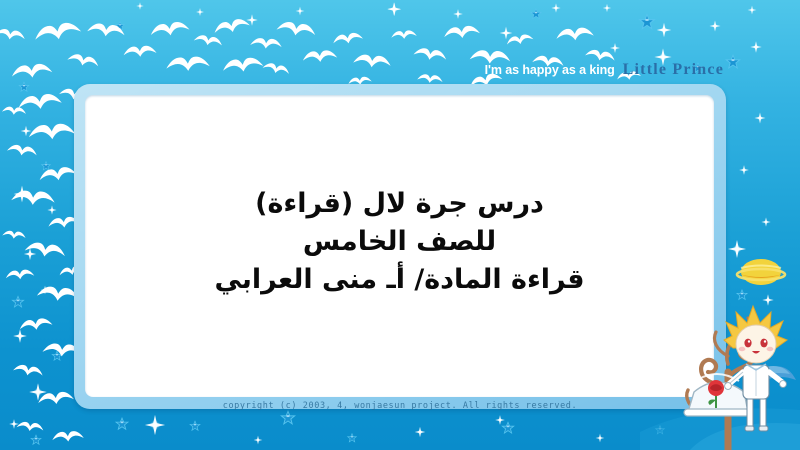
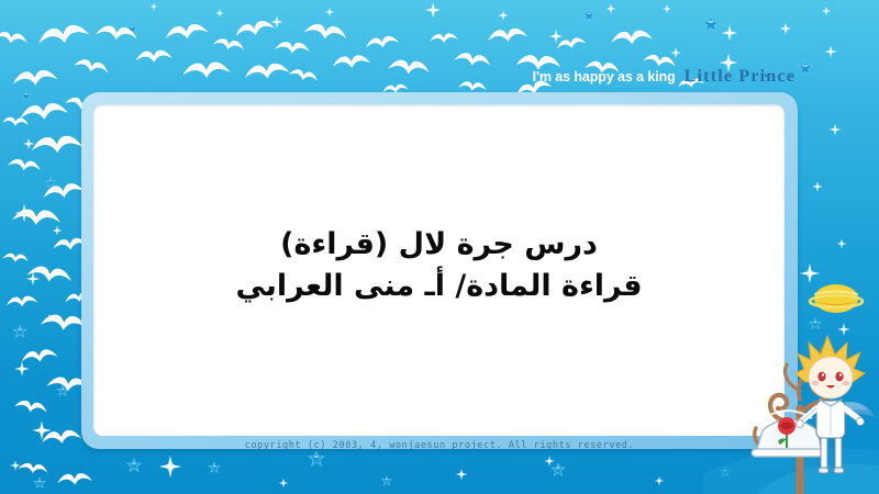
  I'm as happy as a king
  Little Prince
  درس جرة لال (قراءة)
- للصف الخامس
  قراءة المادة/ أـ منى العرابي
  copyright (c) 2003, 4, wonjaesun project. All rights reserved.
